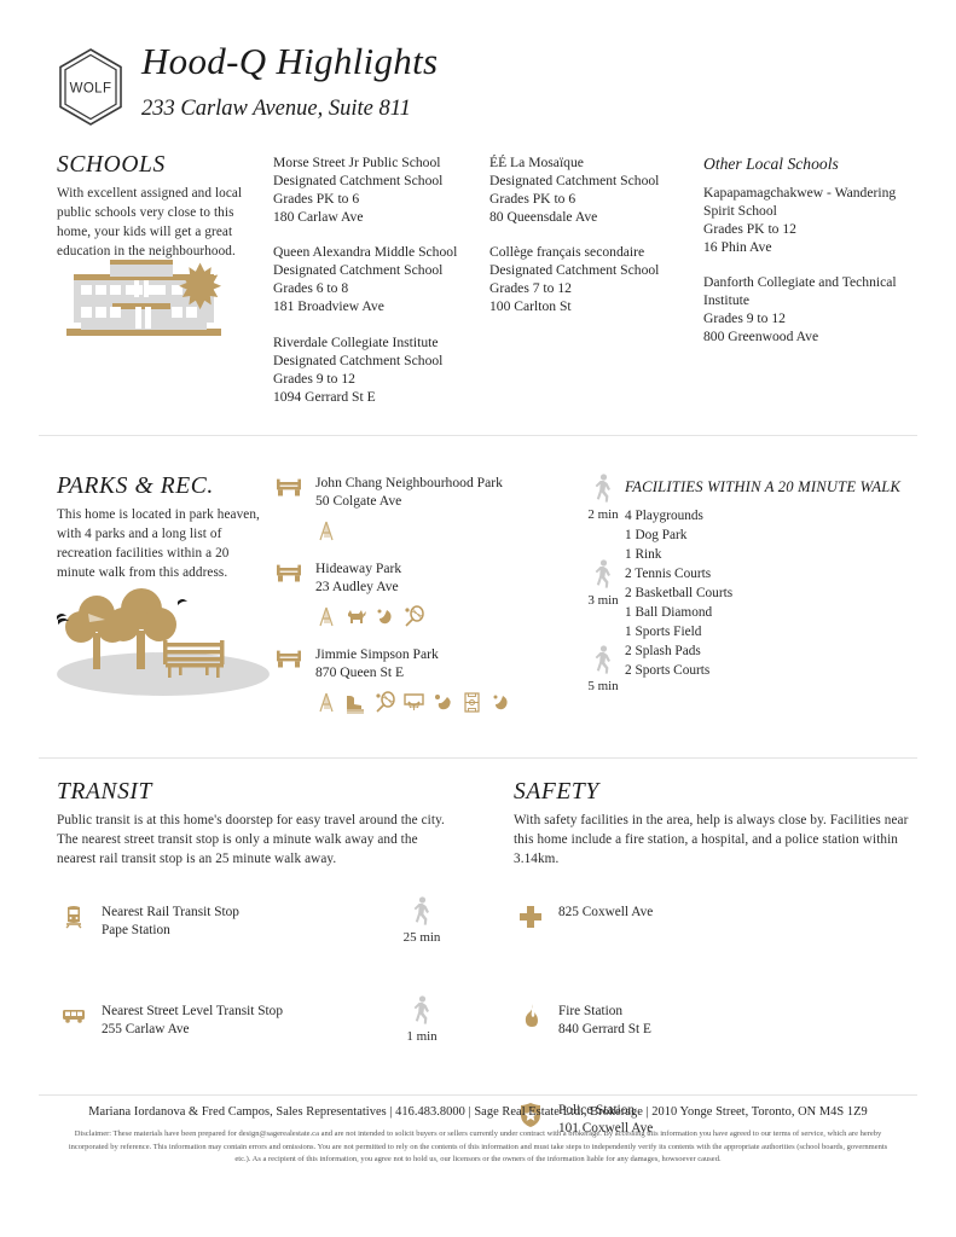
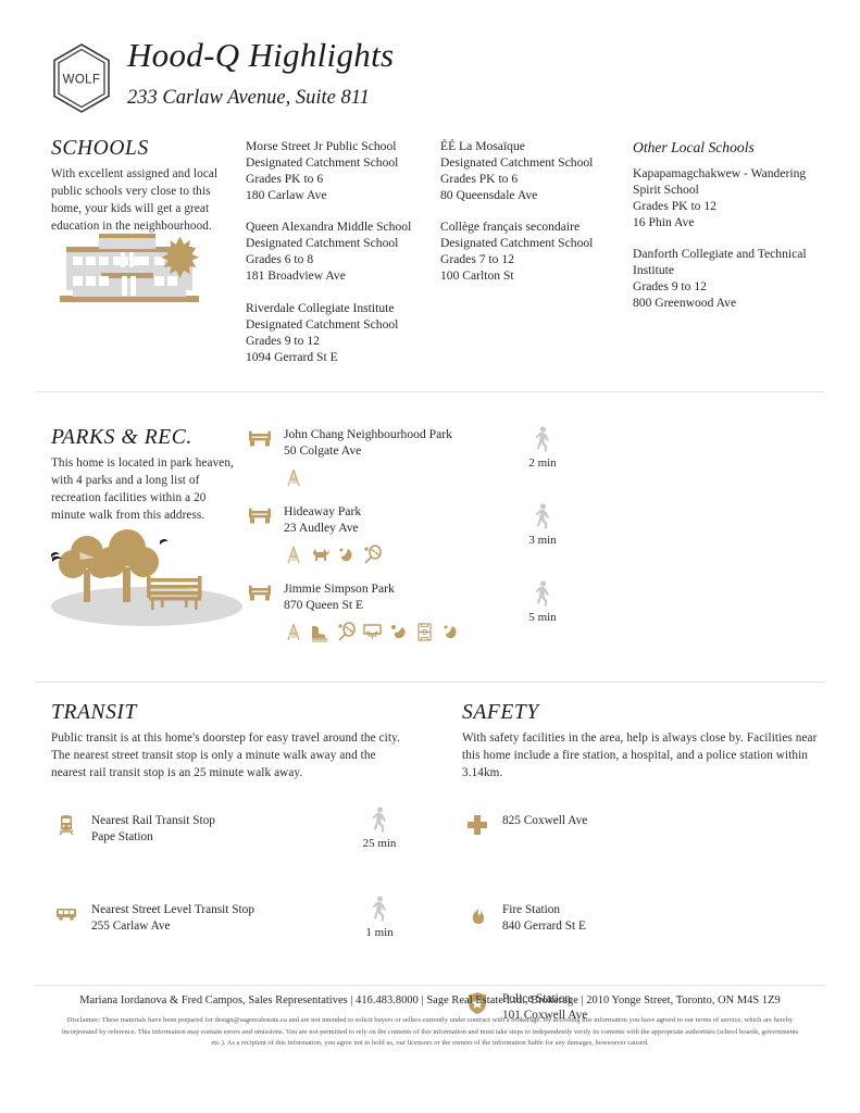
  WOLF
  Hood-Q Highlights
  233 Carlaw Avenue, Suite 811
  SCHOOLS
  With excellent assigned and local public schools very close to this home, your kids will get a great education in the neighbourhood.
  Morse Street Jr Public School
  Designated Catchment School
  Grades PK to 6
  180 Carlaw Ave
  Queen Alexandra Middle School
  Designated Catchment School
  Grades 6 to 8
  181 Broadview Ave
  Riverdale Collegiate Institute
  Designated Catchment School
  Grades 9 to 12
  1094 Gerrard St E
  ÉÉ La Mosaïque
  Designated Catchment School
  Grades PK to 6
  80 Queensdale Ave
  Collège français secondaire
  Designated Catchment School
  Grades 7 to 12
  100 Carlton St
  Other Local Schools
  Kapapamagchakwew - Wandering Spirit School
  Grades PK to 12
  16 Phin Ave
  Danforth Collegiate and Technical Institute
  Grades 9 to 12
  800 Greenwood Ave
  PARKS & REC.
  This home is located in park heaven, with 4 parks and a long list of recreation facilities within a 20 minute walk from this address.
  John Chang Neighbourhood Park
  50 Colgate Ave
  Hideaway Park
  23 Audley Ave
  Jimmie Simpson Park
  870 Queen St E
  2 min
  3 min
  5 min
- FACILITIES WITHIN A 20 MINUTE WALK
- 4 Playgrounds
- 1 Dog Park
- 1 Rink
- 2 Tennis Courts
- 2 Basketball Courts
- 1 Ball Diamond
- 1 Sports Field
- 2 Splash Pads
- 2 Sports Courts
  TRANSIT
  Public transit is at this home's doorstep for easy travel around the city. The nearest street transit stop is only a minute walk away and the nearest rail transit stop is an 25 minute walk away.
  Nearest Rail Transit Stop
  Pape Station
  25 min
  Nearest Street Level Transit Stop
  255 Carlaw Ave
  1 min
  SAFETY
  With safety facilities in the area, help is always close by. Facilities near this home include a fire station, a hospital, and a police station within 3.14km.
  825 Coxwell Ave
  Fire Station
  840 Gerrard St E
  Police Station
  101 Coxwell Ave
  Mariana Iordanova & Fred Campos, Sales Representatives | 416.483.8000 | Sage Real Estate Ltd., Brokerage | 2010 Yonge Street, Toronto, ON M4S 1Z9
